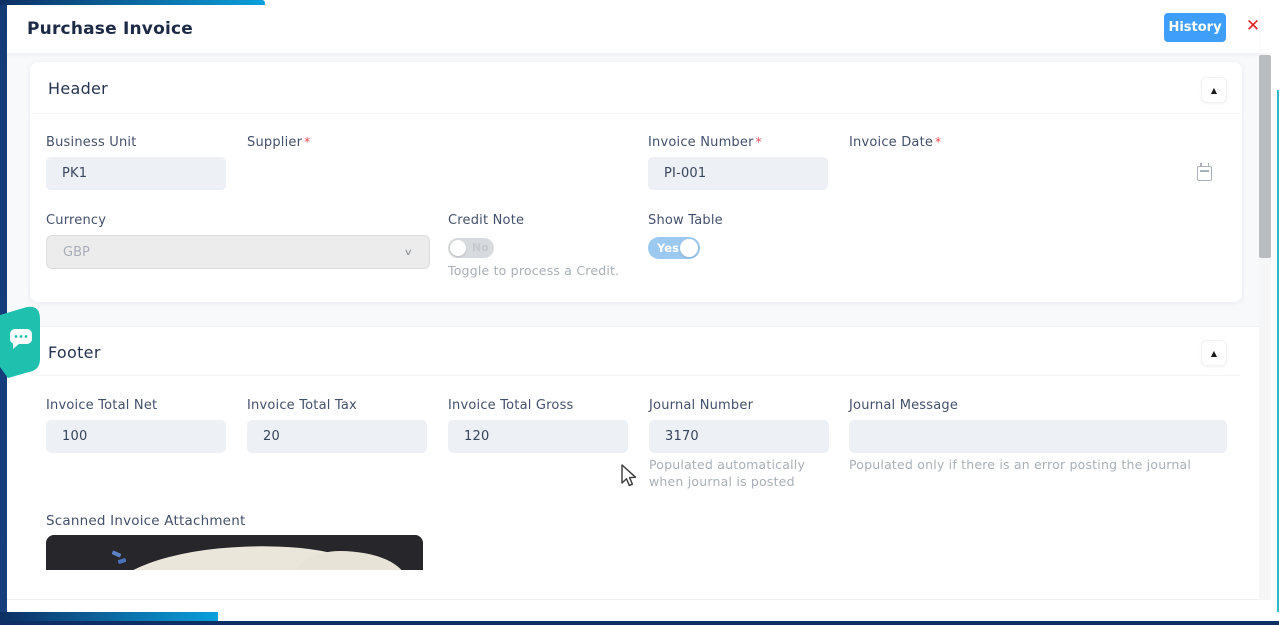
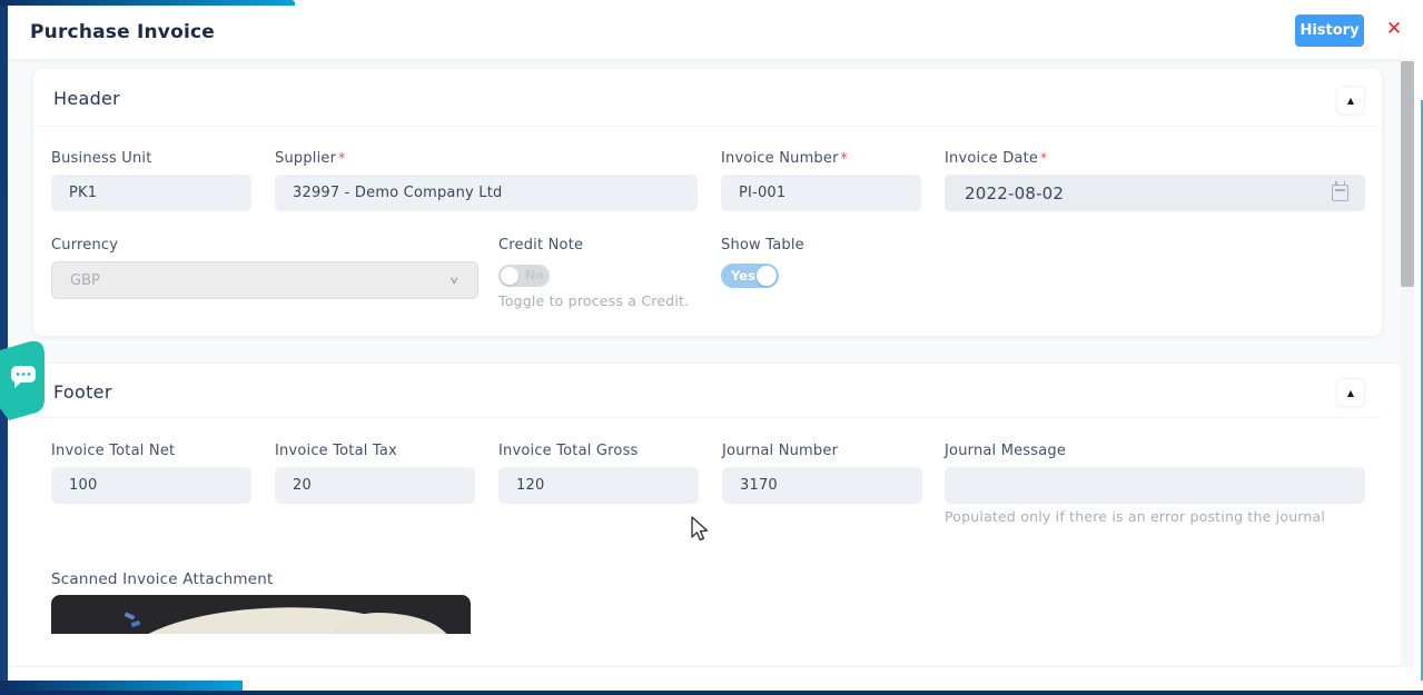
  Purchase Invoice
  History
  ✕
  Header
  ▲
  Business Unit
  Supplier *
  Invoice Number *
  Invoice Date *
  PK1
+ 32997 - Demo Company Ltd
  PI-001
+ 2022-08-02
  Currency
  Credit Note
  Show Table
  GBP
  ∨
  Toggle to process a Credit.
  Yes
  Footer
  ▲
  Invoice Total Net
  Invoice Total Tax
  Invoice Total Gross
  Journal Number
  Journal Message
  100
  20
  120
  3170
- Populated automatically when journal is posted
  Populated only if there is an error posting the journal
  Scanned Invoice Attachment
